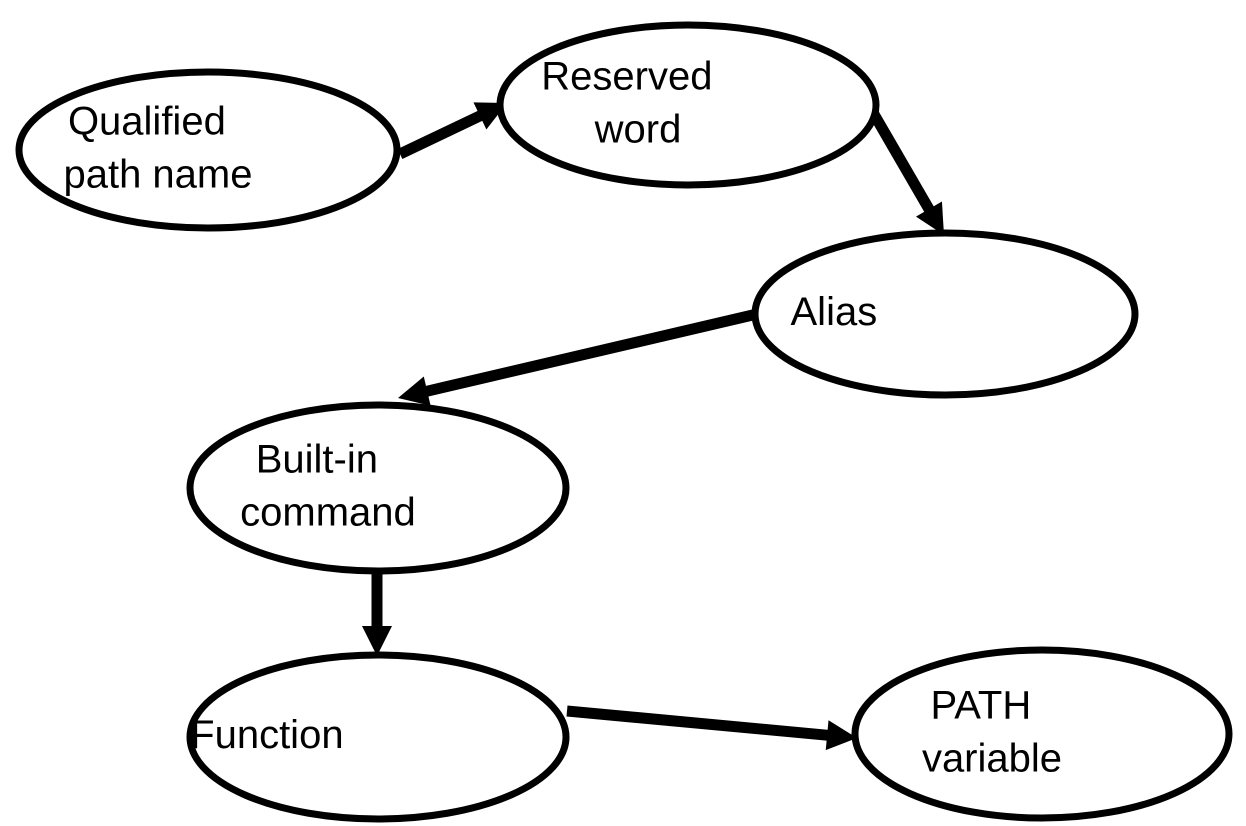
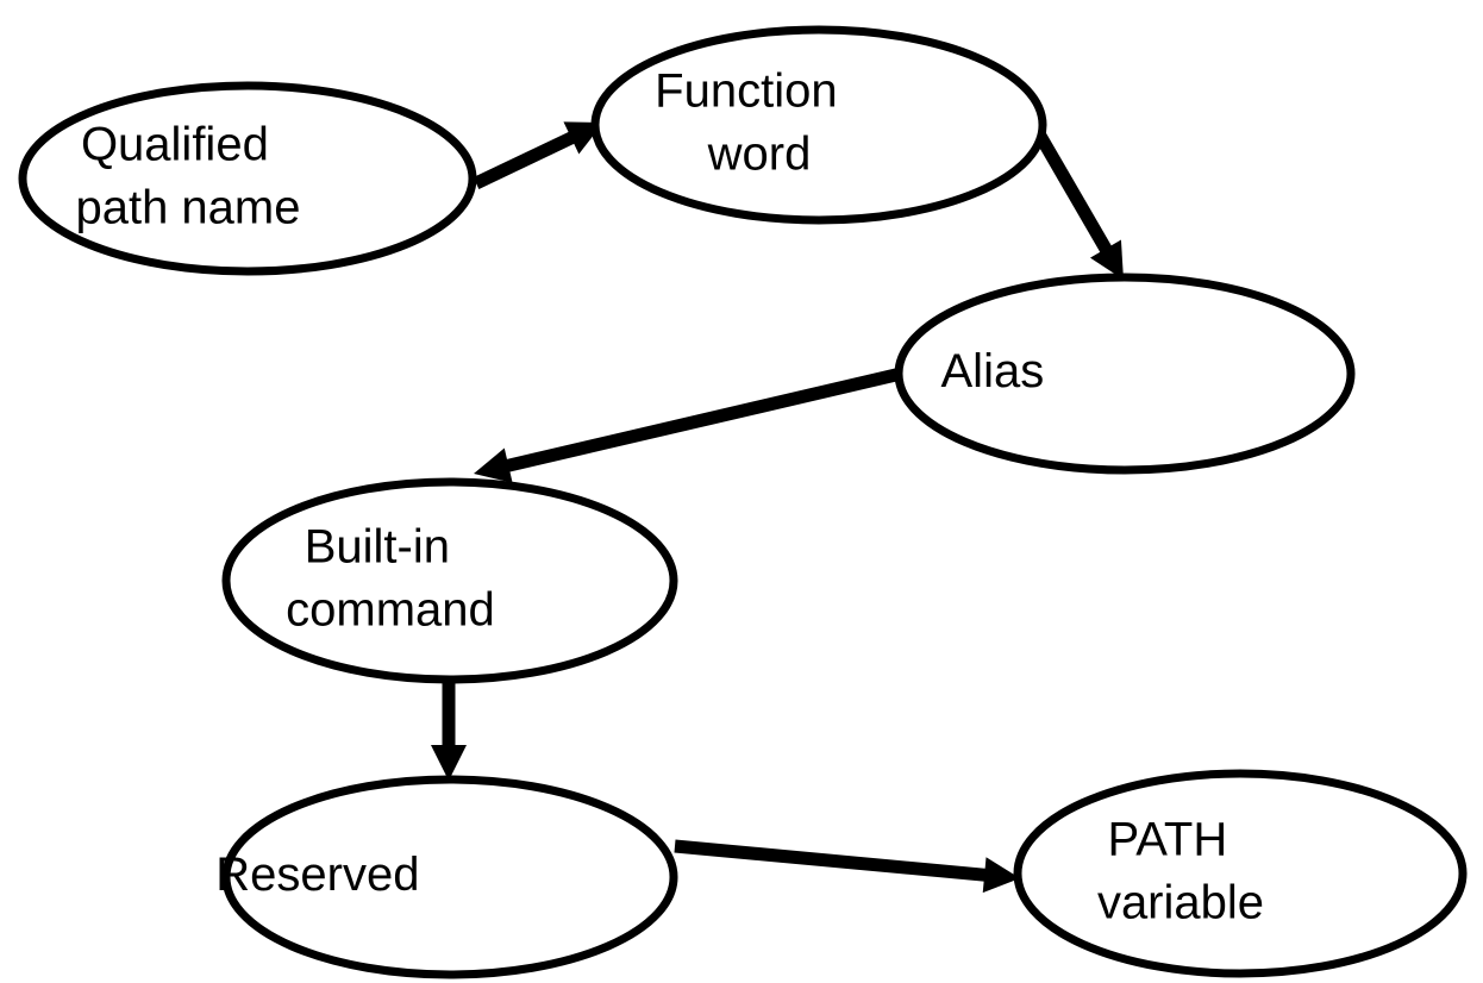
  Qualified path name
- Reserved word
+ Function word
  Alias
  Built-in command
- Function
+ Reserved
  PATH variable
